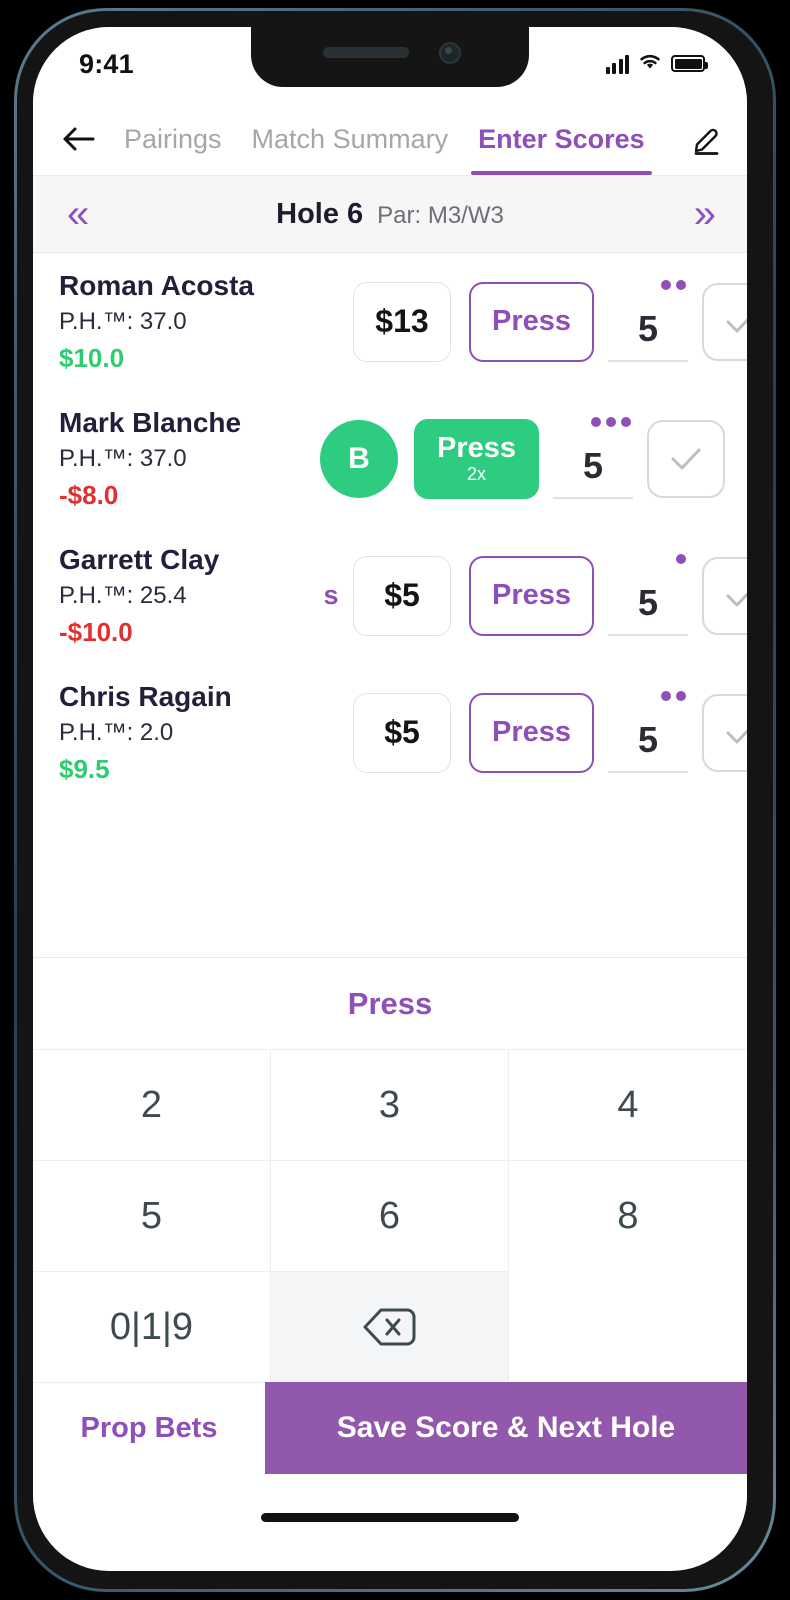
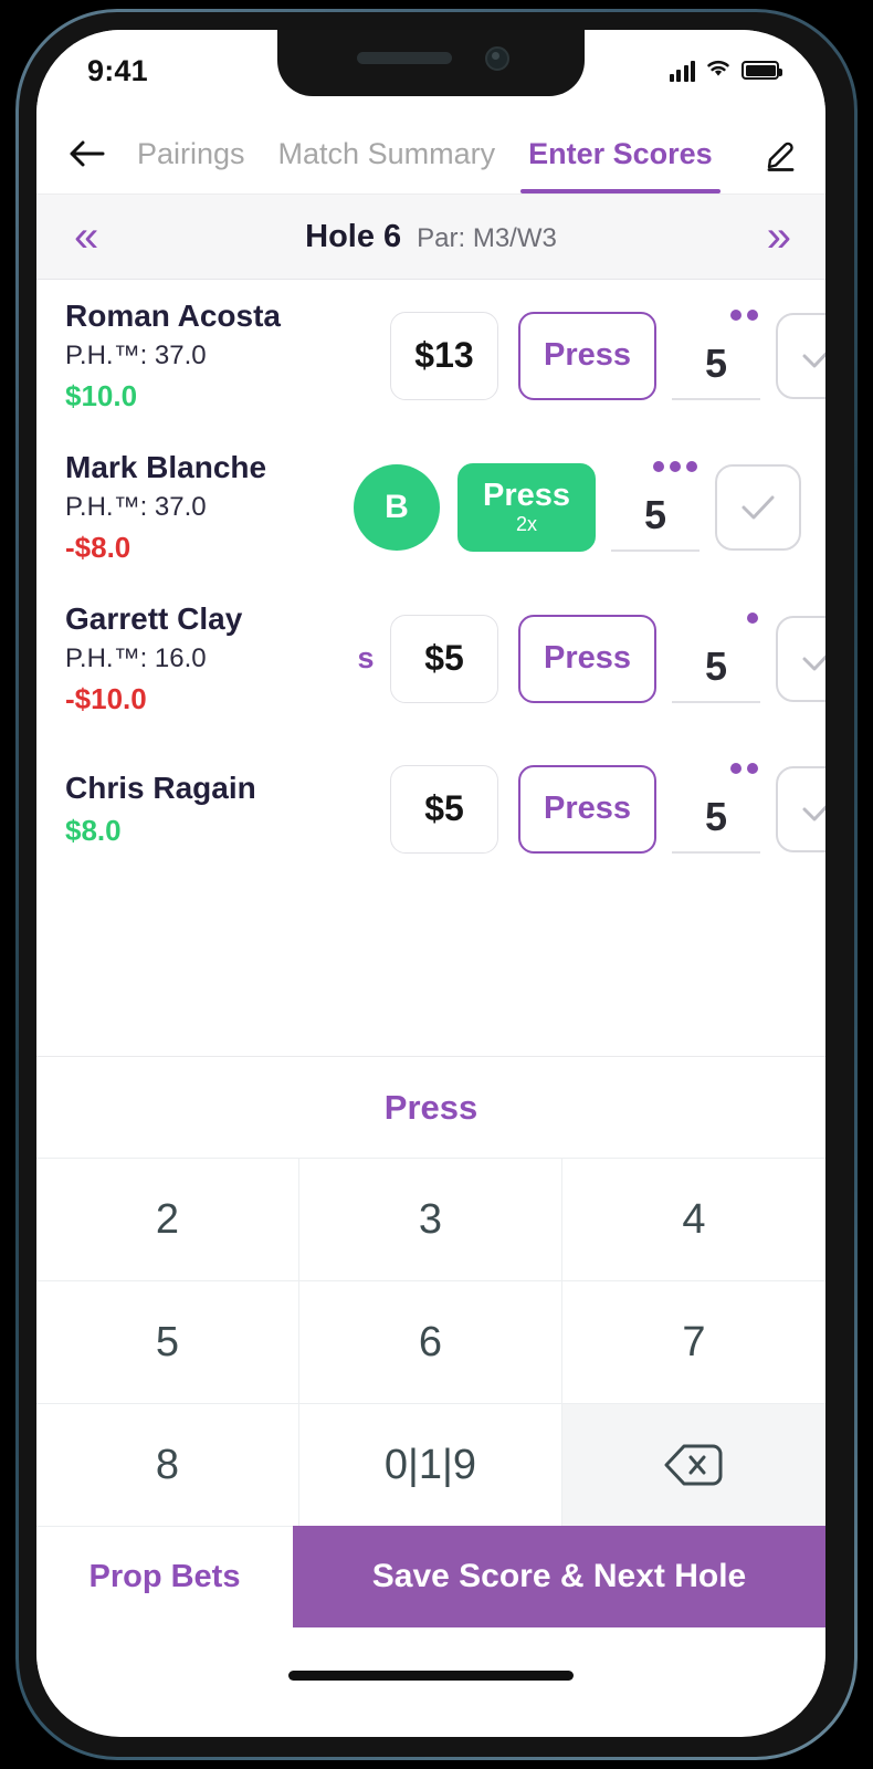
  9:41
  Pairings
  Match Summary
  Enter Scores
  «
  Hole 6
  Par: M3/W3
  »
  Roman Acosta
  P.H.™: 37.0
  $10.0
  $13
  Press
  5
  Mark Blanche
  P.H.™: 37.0
  -$8.0
  B
  Press
  2x
  5
  Garrett Clay
- P.H.™: 25.4
+ P.H.™: 16.0
  -$10.0
  s
  $5
  Press
  5
  Chris Ragain
- P.H.™: 2.0
- $9.5
+ $8.0
  $5
  Press
  5
  Press
  2
  3
  4
  5
  6
+ 7
  8
  0|1|9
  Prop Bets
  Save Score & Next Hole
